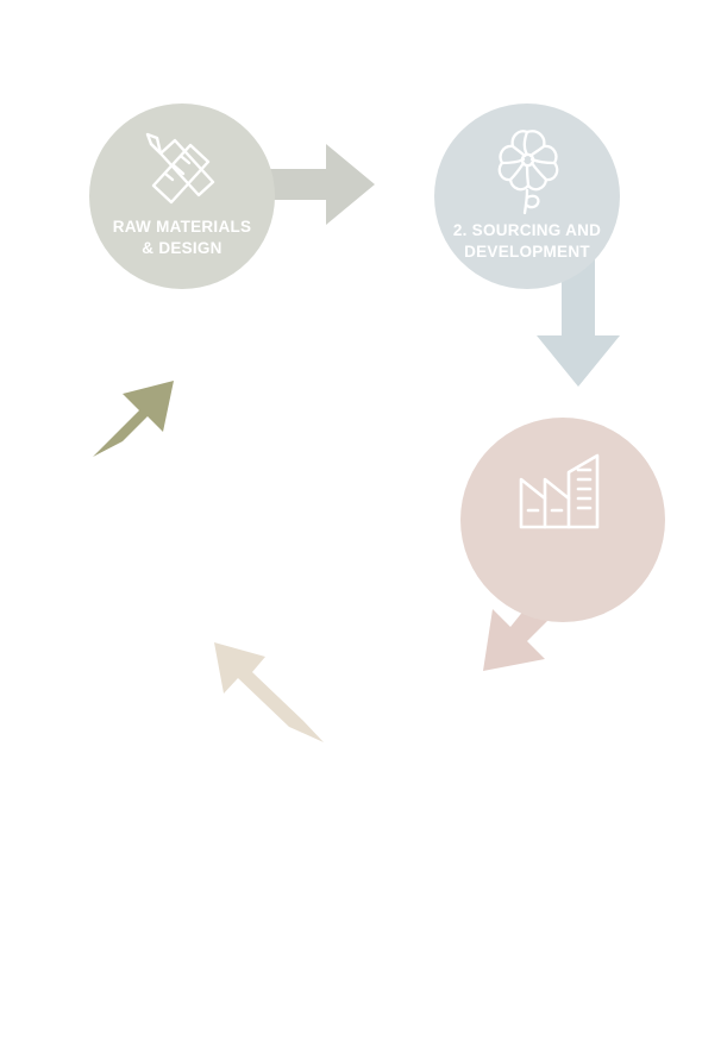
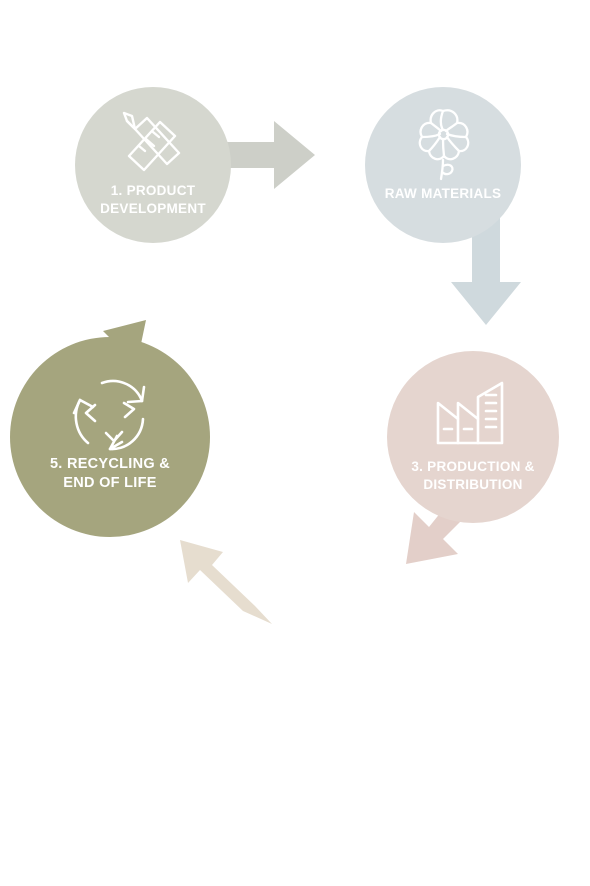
+ 1. PRODUCT
- RAW MATERIALS
+ DEVELOPMENT
- & DESIGN
- 2. SOURCING AND
- DEVELOPMENT
+ RAW MATERIALS
+ 3. PRODUCTION &
+ DISTRIBUTION
+ 5. RECYCLING &
+ END OF LIFE
